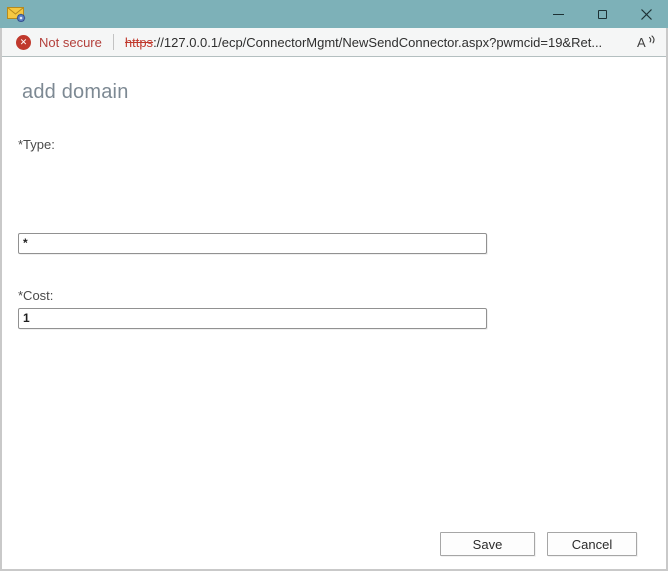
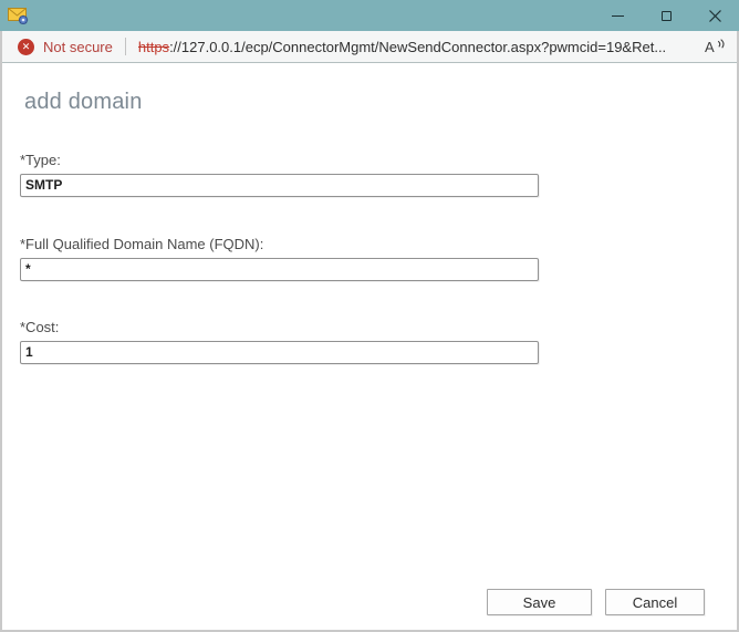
  ✕
  Not secure
  https://127.0.0.1/ecp/ConnectorMgmt/NewSendConnector.aspx?pwmcid=19&Ret...
  A
  add domain
  *Type:
+ SMTP
+ *Full Qualified Domain Name (FQDN):
  *
  *Cost:
  1
  Save
  Cancel
